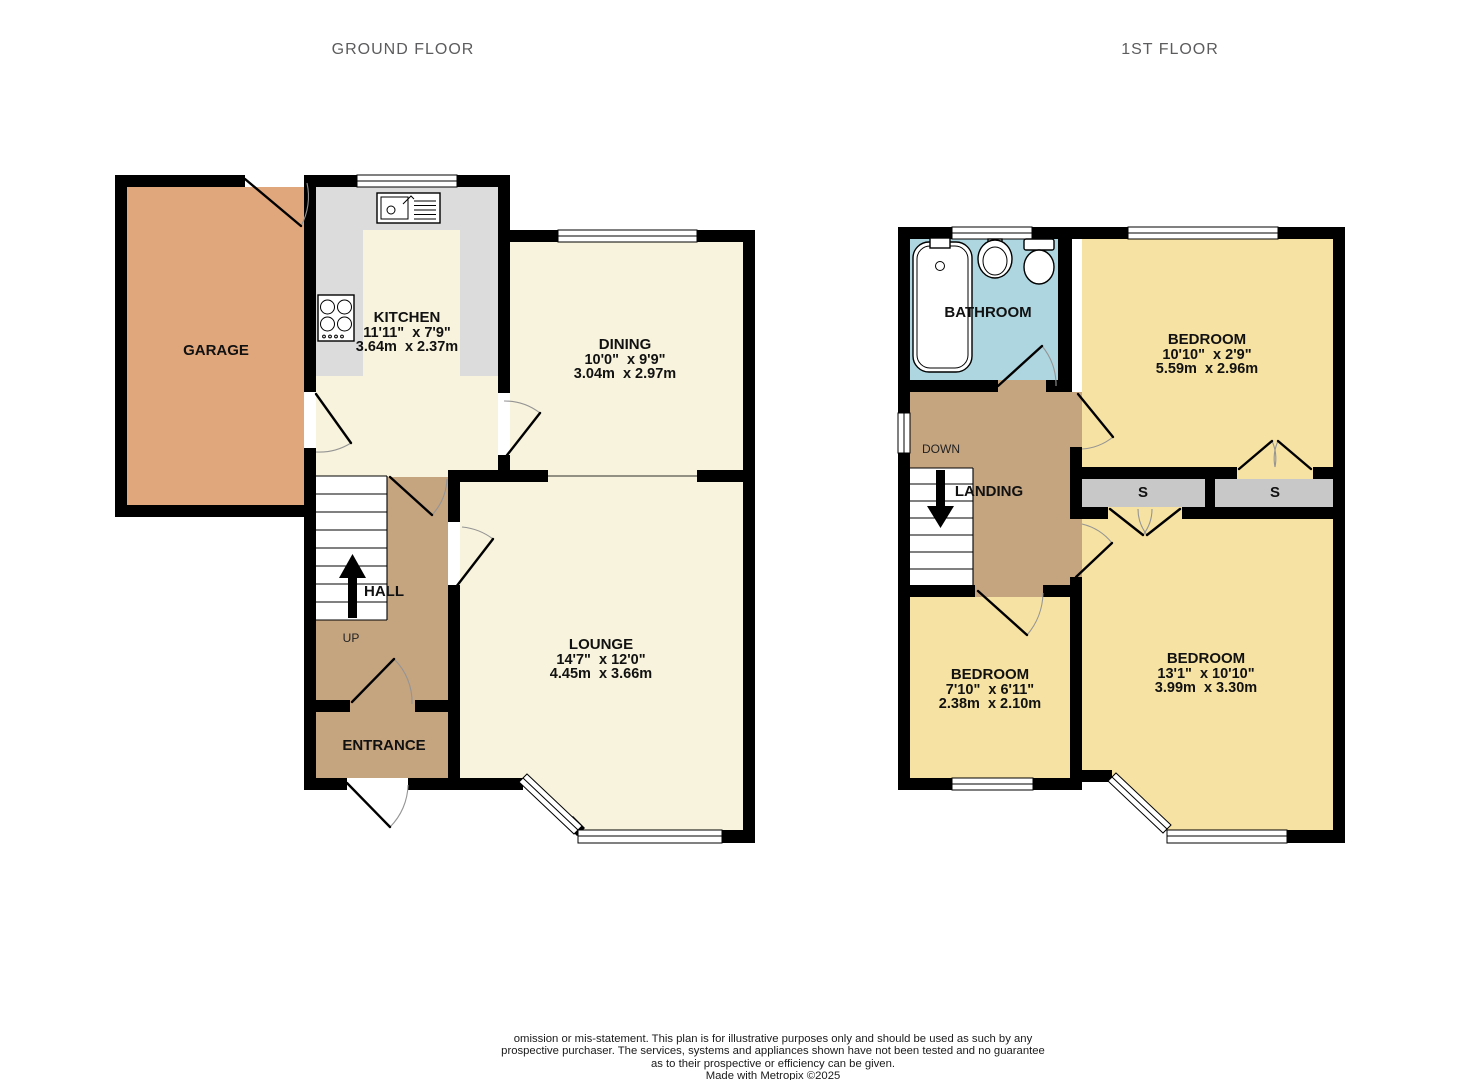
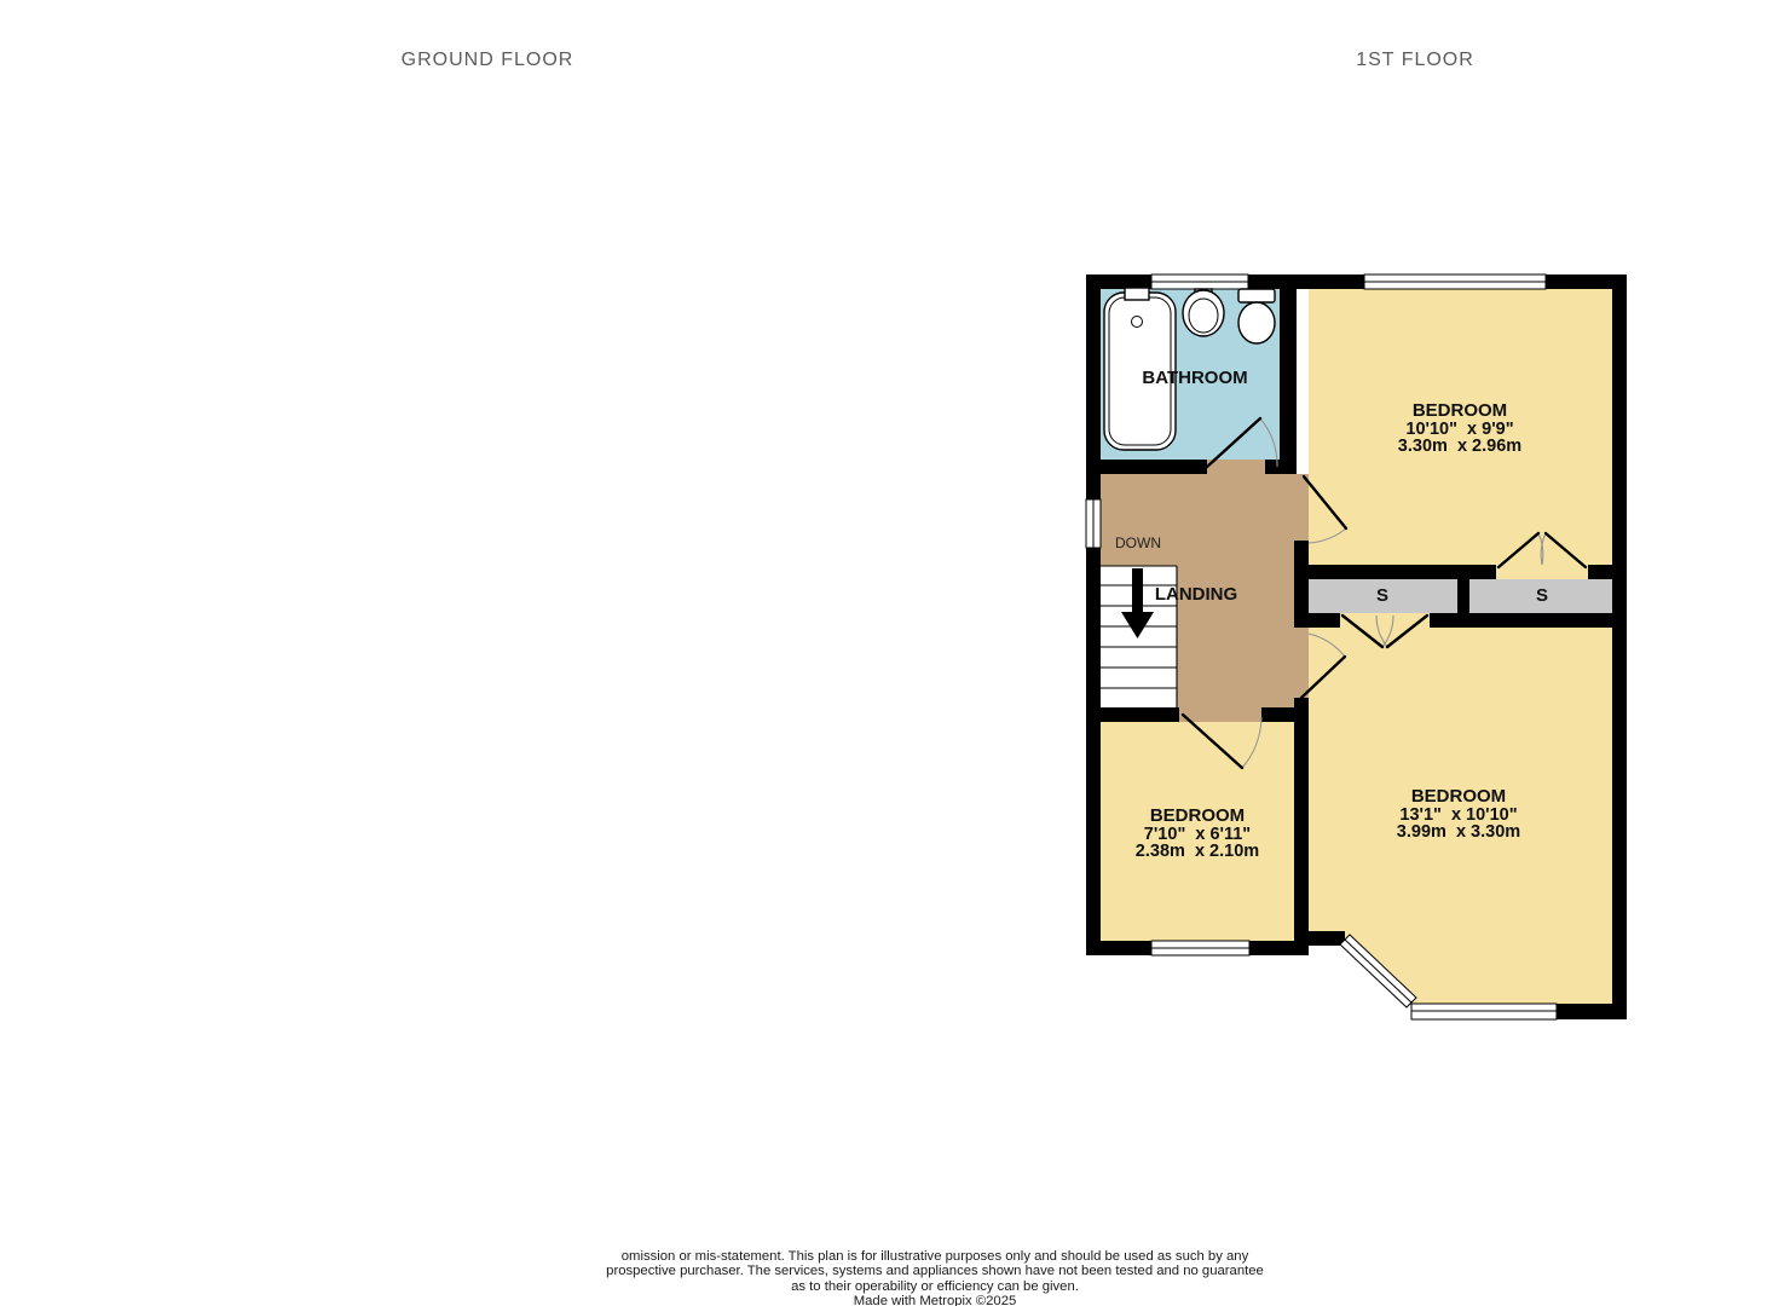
- GARAGE
- KITCHEN
- 11'11" x 7'9"
- 3.64m x 2.37m
- DINING
- 10'0" x 9'9"
- 3.04m x 2.97m
- LOUNGE
- 14'7" x 12'0"
- 4.45m x 3.66m
- HALL
- UP
- ENTRANCE
  BATHROOM
  BEDROOM
- 10'10" x 2'9"
+ 10'10" x 9'9"
- 5.59m x 2.96m
+ 3.30m x 2.96m
  DOWN
  LANDING
  S
  S
  BEDROOM
  7'10" x 6'11"
  2.38m x 2.10m
  BEDROOM
  13'1" x 10'10"
  3.99m x 3.30m
  GROUND FLOOR
  1ST FLOOR
  omission or mis-statement. This plan is for illustrative purposes only and should be used as such by any
  prospective purchaser. The services, systems and appliances shown have not been tested and no guarantee
- as to their prospective or efficiency can be given.
+ as to their operability or efficiency can be given.
  Made with Metropix ©2025
